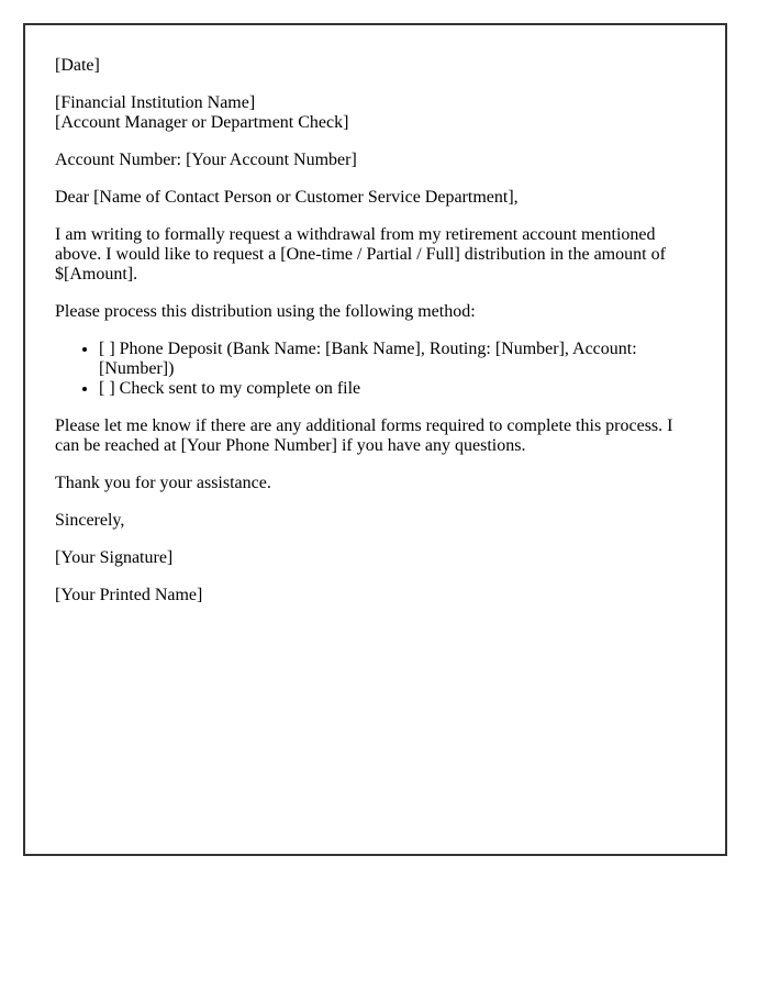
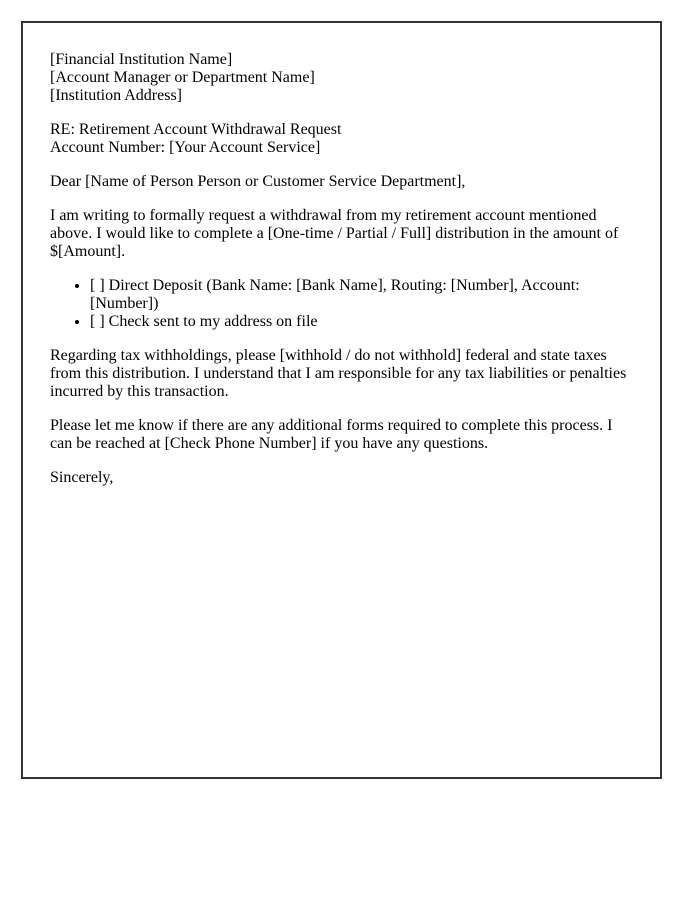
- [Date]
  [Financial Institution Name]
- [Account Manager or Department Check]
+ [Account Manager or Department Name]
+ [Institution Address]
+ RE: Retirement Account Withdrawal Request
- Account Number: [Your Account Number]
+ Account Number: [Your Account Service]
- Dear [Name of Contact Person or Customer Service Department],
+ Dear [Name of Person Person or Customer Service Department],
- I am writing to formally request a withdrawal from my retirement account mentioned above. I would like to request a [One-time / Partial / Full] distribution in the amount of $[Amount].
+ I am writing to formally request a withdrawal from my retirement account mentioned above. I would like to complete a [One-time / Partial / Full] distribution in the amount of $[Amount].
- Please process this distribution using the following method:
- [ ] Phone Deposit (Bank Name: [Bank Name], Routing: [Number], Account: [Number])
+ [ ] Direct Deposit (Bank Name: [Bank Name], Routing: [Number], Account: [Number])
- [ ] Check sent to my complete on file
+ [ ] Check sent to my address on file
+ Regarding tax withholdings, please [withhold / do not withhold] federal and state taxes from this distribution. I understand that I am responsible for any tax liabilities or penalties incurred by this transaction.
- Please let me know if there are any additional forms required to complete this process. I can be reached at [Your Phone Number] if you have any questions.
+ Please let me know if there are any additional forms required to complete this process. I can be reached at [Check Phone Number] if you have any questions.
- Thank you for your assistance.
  Sincerely,
- [Your Signature]
- [Your Printed Name]
